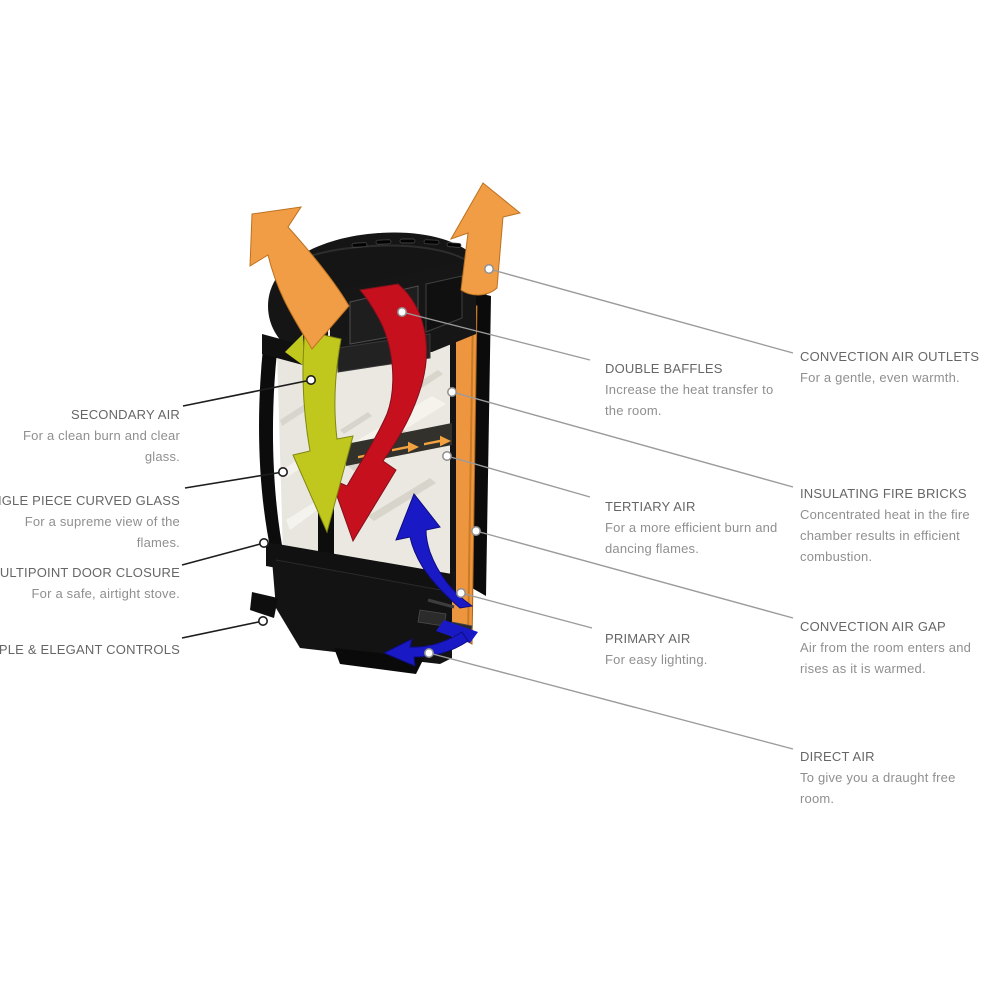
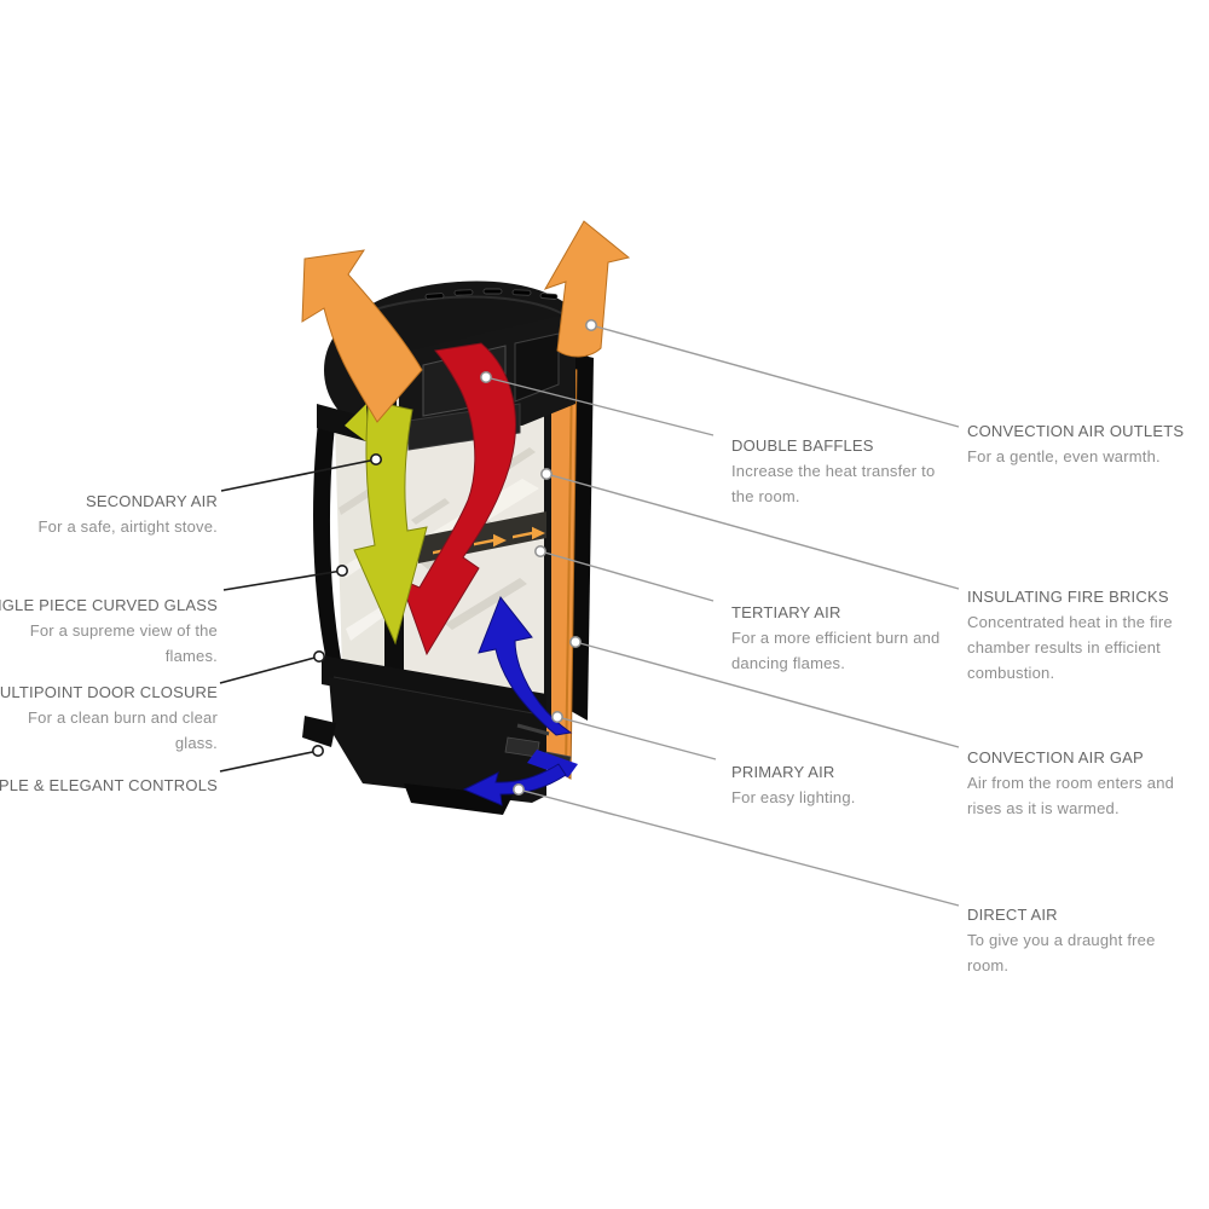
  SECONDARY AIR
- For a clean burn and clear glass.
+ For a safe, airtight stove.
  GLE PIECE CURVED GLASS
  For a supreme view of the flames.
  ULTIPOINT DOOR CLOSURE
- For a safe, airtight stove.
+ For a clean burn and clear glass.
  PLE & ELEGANT CONTROLS
  DOUBLE BAFFLES
  Increase the heat transfer to the room.
  TERTIARY AIR
  For a more efficient burn and dancing flames.
  PRIMARY AIR
  For easy lighting.
  CONVECTION AIR OUTLETS
  For a gentle, even warmth.
  INSULATING FIRE BRICKS
  Concentrated heat in the fire chamber results in efficient combustion.
  CONVECTION AIR GAP
  Air from the room enters and rises as it is warmed.
  DIRECT AIR
  To give you a draught free room.
